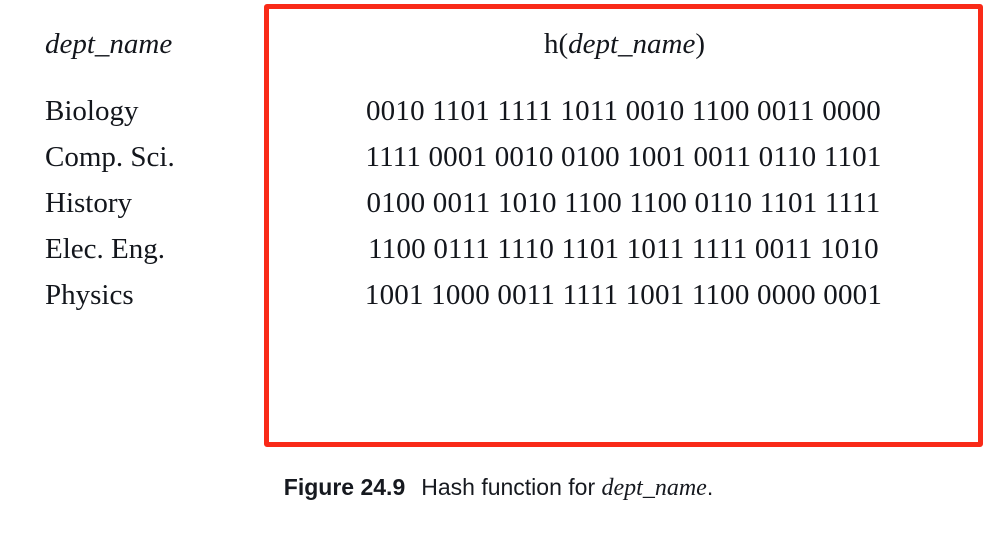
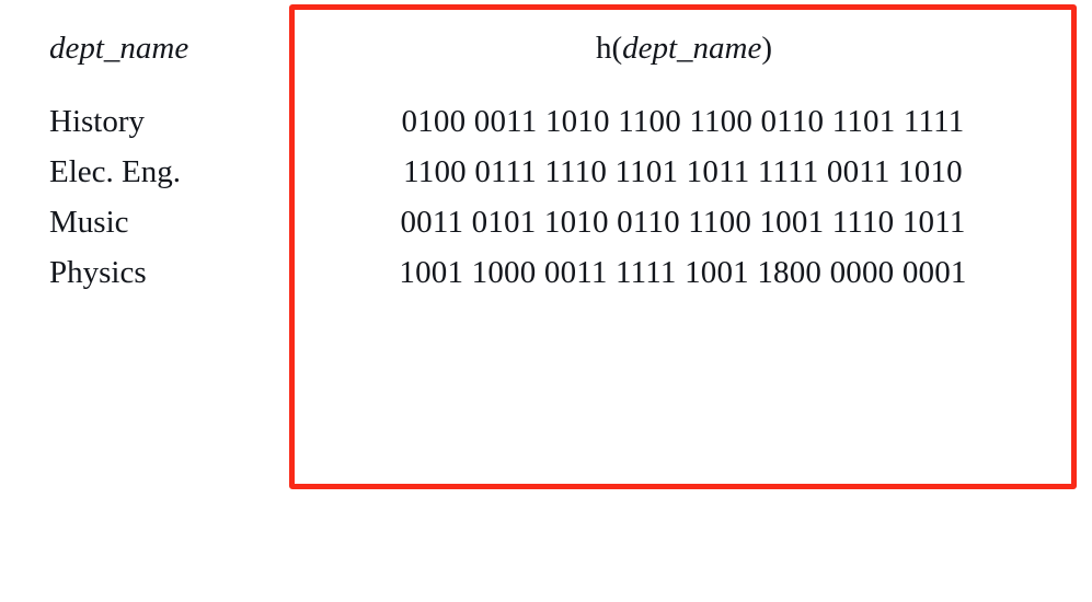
  dept_name	h(dept_name)
- Biology	0010 1101 1111 1011 0010 1100 0011 0000
- Comp. Sci.	1111 0001 0010 0100 1001 0011 0110 1101
  History	0100 0011 1010 1100 1100 0110 1101 1111
  Elec. Eng.	1100 0111 1110 1101 1011 1111 0011 1010
+ Music	0011 0101 1010 0110 1100 1001 1110 1011
- Physics	1001 1000 0011 1111 1001 1100 0000 0001
+ Physics	1001 1000 0011 1111 1001 1800 0000 0001
- Figure 24.9 Hash function for dept_name.
